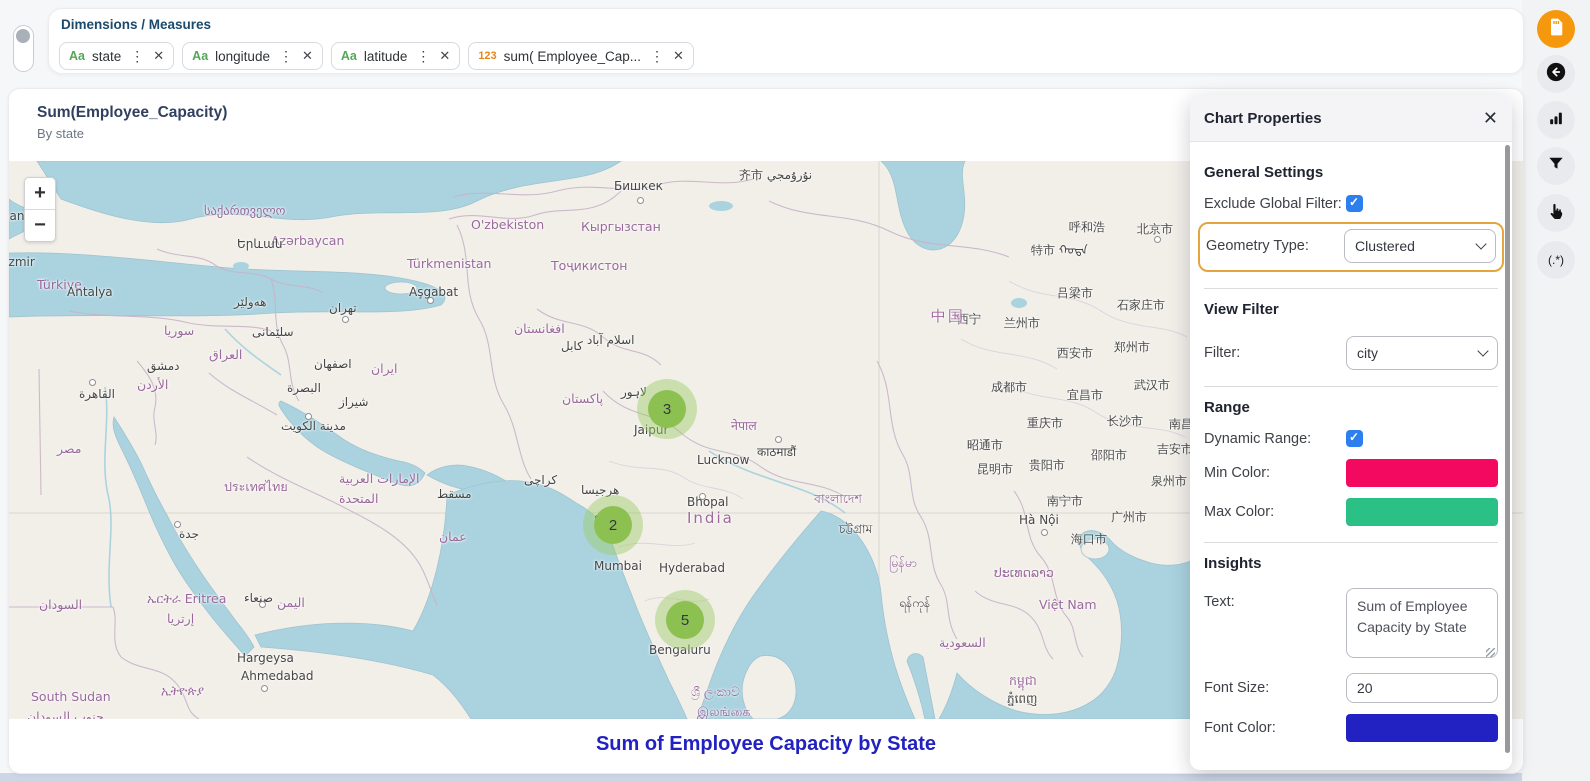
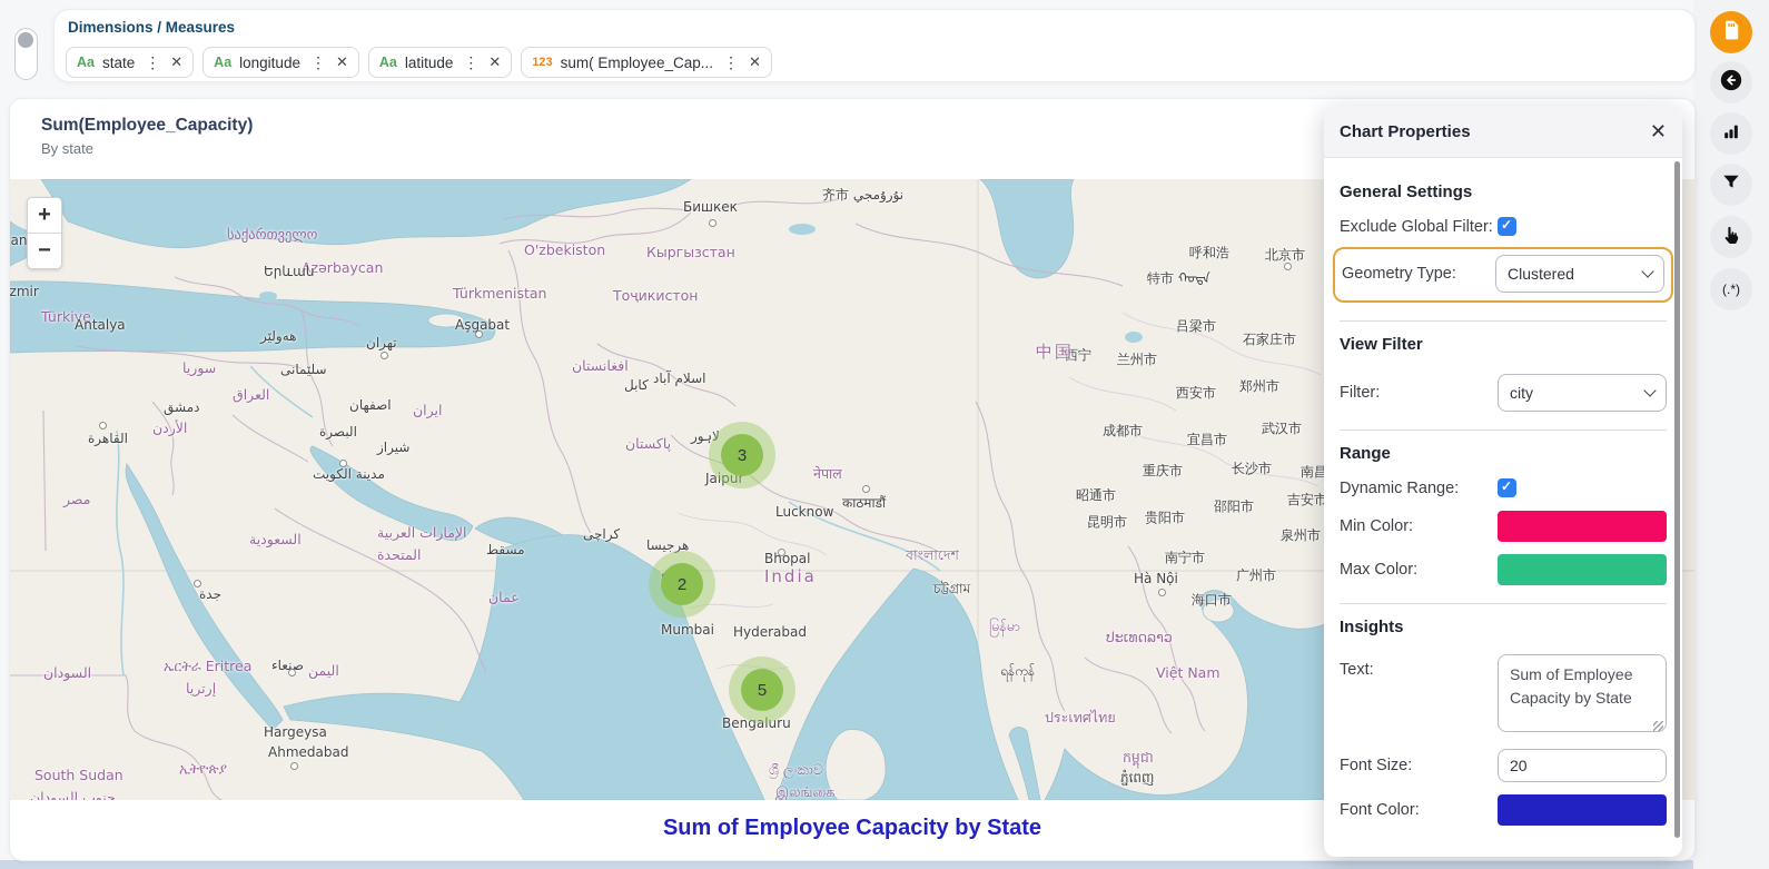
  (.*)
  Dimensions / Measures
  Aa
  state
  ⋮
  ✕
  Aa
  longitude
  ⋮
  ✕
  Aa
  latitude
  ⋮
  ✕
  123
  sum( Employee_Cap...
  ⋮
  ✕
  Sum(Employee_Capacity)
  By state
  zmir
  Türkiye
  Antalya
  საქართველო
  Azərbaycan
  Երևան
  سوريا
  دمشق
  الأردن
  القاهرة
  مصر
  العراق
  هەولێر
  سلێمانی
  تهران
  اصفهان
  ايران
  شیراز
  البصرة
  مدينة الكويت
- ประเทศไทย
+ السعودية
  جدة
  الإمارات العربية
  المتحدة
  مسقط
  عمان
  اليمن
  صنعاء
  السودان
  ኤርትራ Eritrea
  إرتريا
  Hargeysa
  Ahmedabad
  ኢትዮጵያ
  South Sudan
  جنوب السودان
  O'zbekiston
  Кыргызстан
  Бишкек
  Türkmenistan
  Aşgabat
  Тоҷикистон
  افغانستان
  کابل
  اسلام آباد
  لاہور
  پاکستان
  کراچی
  Jaipur
  Lucknow
  नेपाल
  काठमाडौं
  هرجيسا
  Bhopal
  India
  Mumbai
  Hyderabad
  Bengaluru
  ශ්‍රී ලංකාව
  இலங்கை
  বাংলাদেশ
  চট্টগ্রাম
  မြန်မာ
  ရန်ကုန်
  ປະເທດລາວ
  Hà Nội
  Việt Nam
- السعودية
+ ประเทศไทย
  កម្ពុជា
  ភ្នំពេញ
  齐市 نۇرۇمجي
  呼和浩
  特市 ᠬᠣᠲᠠ
  北京市
  吕梁市
  石家庄市
  西宁
  兰州市
  中国
  西安市
  郑州市
  成都市
  宜昌市
  武汉市
  重庆市
  长沙市
  吉安市
  邵阳市
  昭通市
  昆明市
  贵阳市
  泉州市
  南宁市
  广州市
  海口市
  3
  2
  5
  +
  −
  Sum of Employee Capacity by State
  Chart Properties
  ✕
  General Settings
  Exclude Global Filter:
  Geometry Type:
  Clustered
  View Filter
  Filter:
  city
  Range
  Dynamic Range:
  Min Color:
  Max Color:
  Insights
  Text:
  Font Size:
  20
  Font Color:
